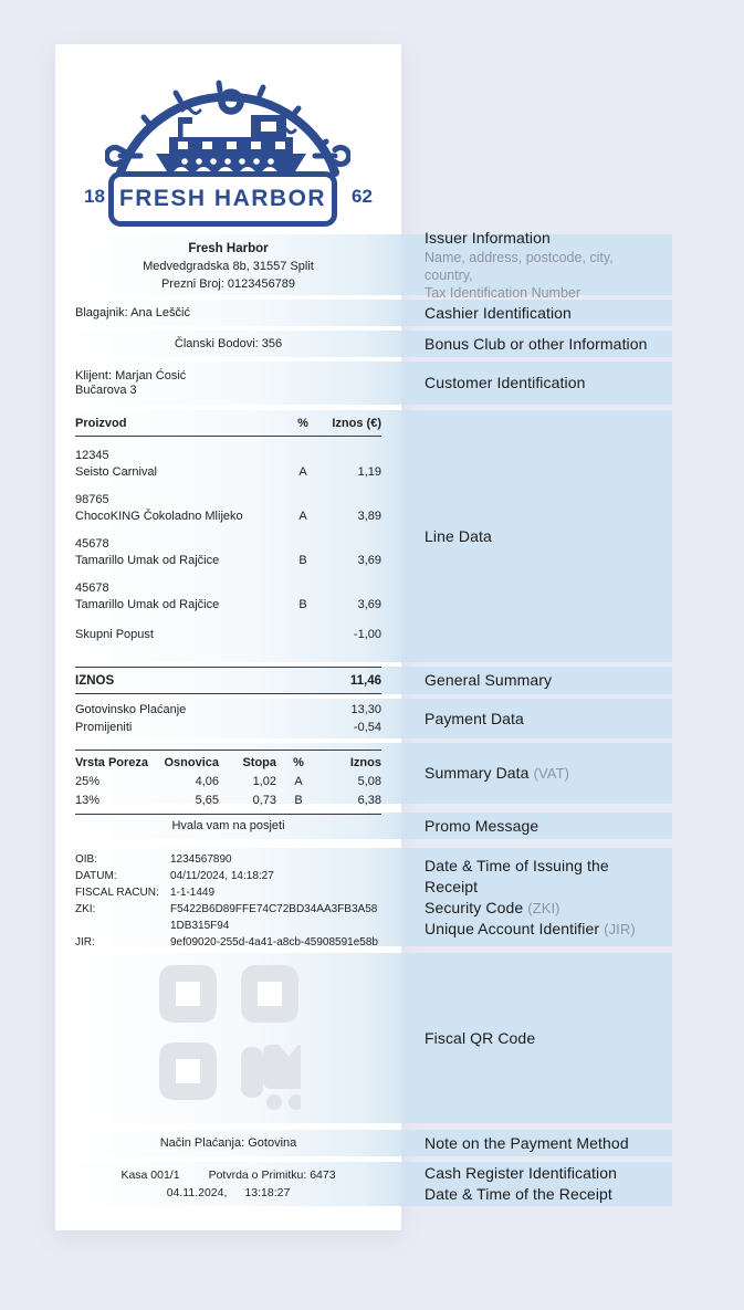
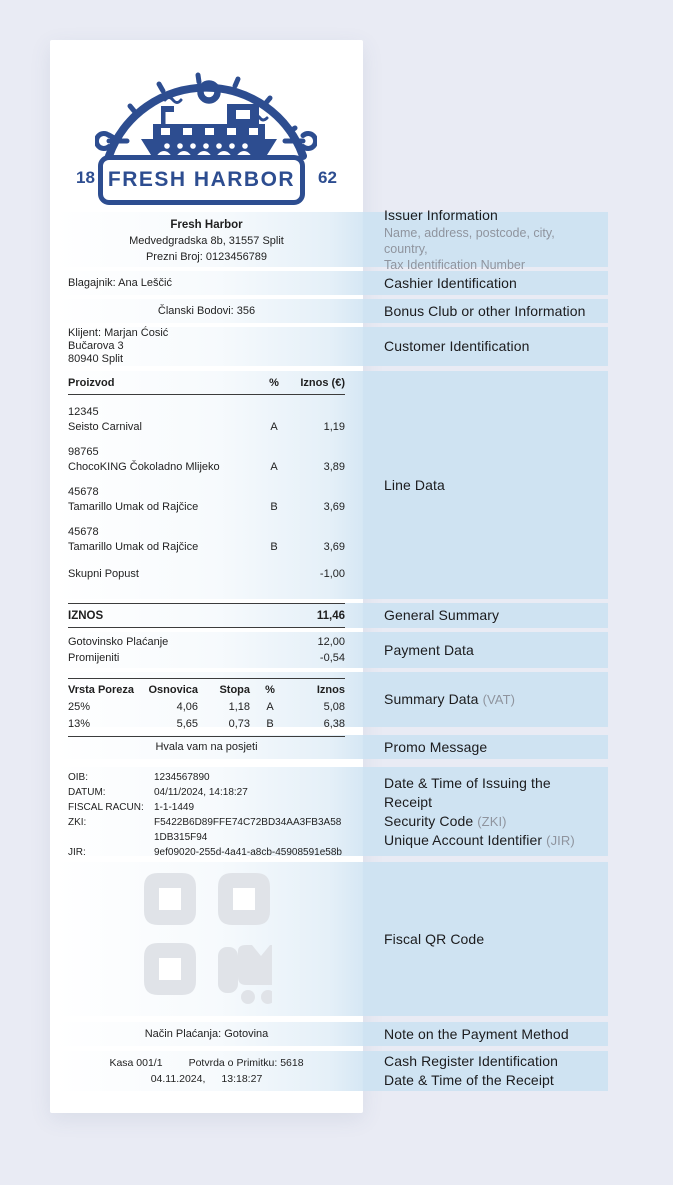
  FRESH HARBOR
  18
  62
  Fresh Harbor
  Medvedgradska 8b, 31557 Split
  Prezni Broj: 0123456789
  Issuer Information
  Name, address, postcode, city, country,
  Tax Identification Number
  Blagajnik: Ana Leščić
  Cashier Identification
  Članski Bodovi: 356
  Bonus Club or other Information
  Klijent: Marjan Ćosić
  Bučarova 3
+ 80940 Split
  Customer Identification
  Proizvod
  %
  Iznos (€)
  12345
  Seisto Carnival
  A
  1,19
  98765
  ChocoKING Čokoladno Mlijeko
  A
  3,89
  45678
  Tamarillo Umak od Rajčice
  B
  3,69
  45678
  Tamarillo Umak od Rajčice
  B
  3,69
  Skupni Popust
  -1,00
  Line Data
  IZNOS
  11,46
  General Summary
  Gotovinsko Plaćanje
- 13,30
+ 12,00
  Promijeniti
  -0,54
  Payment Data
  Vrsta Poreza
  Osnovica
  Stopa
  %
  Iznos
  25%
  4,06
- 1,02
+ 1,18
  A
  5,08
  13%
  5,65
  0,73
  B
  6,38
  Summary Data (VAT)
  Hvala vam na posjeti
  Promo Message
  OIB:
  1234567890
  DATUM:
  04/11/2024, 14:18:27
  FISCAL RACUN:
  1-1-1449
  ZKI:
  F5422B6D89FFE74C72BD34AA3FB3A581DB315F94
  JIR:
  9ef09020-255d-4a41-a8cb-45908591e58b
  Date & Time of Issuing the Receipt
  Security Code (ZKI)
  Unique Account Identifier (JIR)
  Fiscal QR Code
  Način Plaćanja: Gotovina
  Note on the Payment Method
  Kasa 001/1
- Potvrda o Primitku: 6473
+ Potvrda o Primitku: 5618
  04.11.2024,
  13:18:27
  Cash Register Identification
  Date & Time of the Receipt
